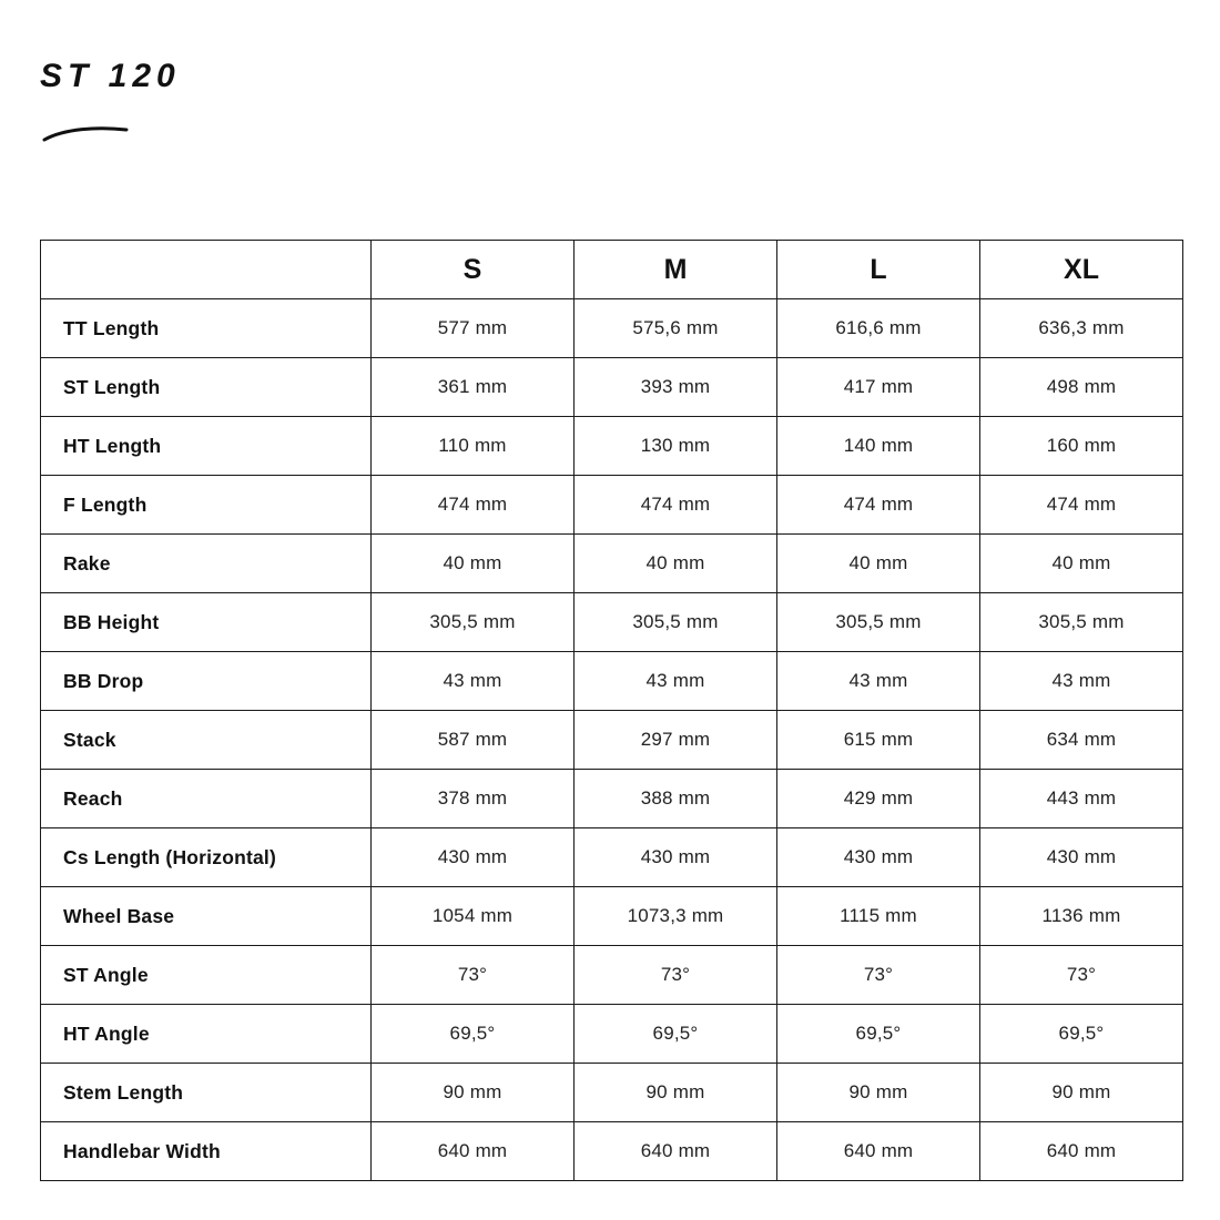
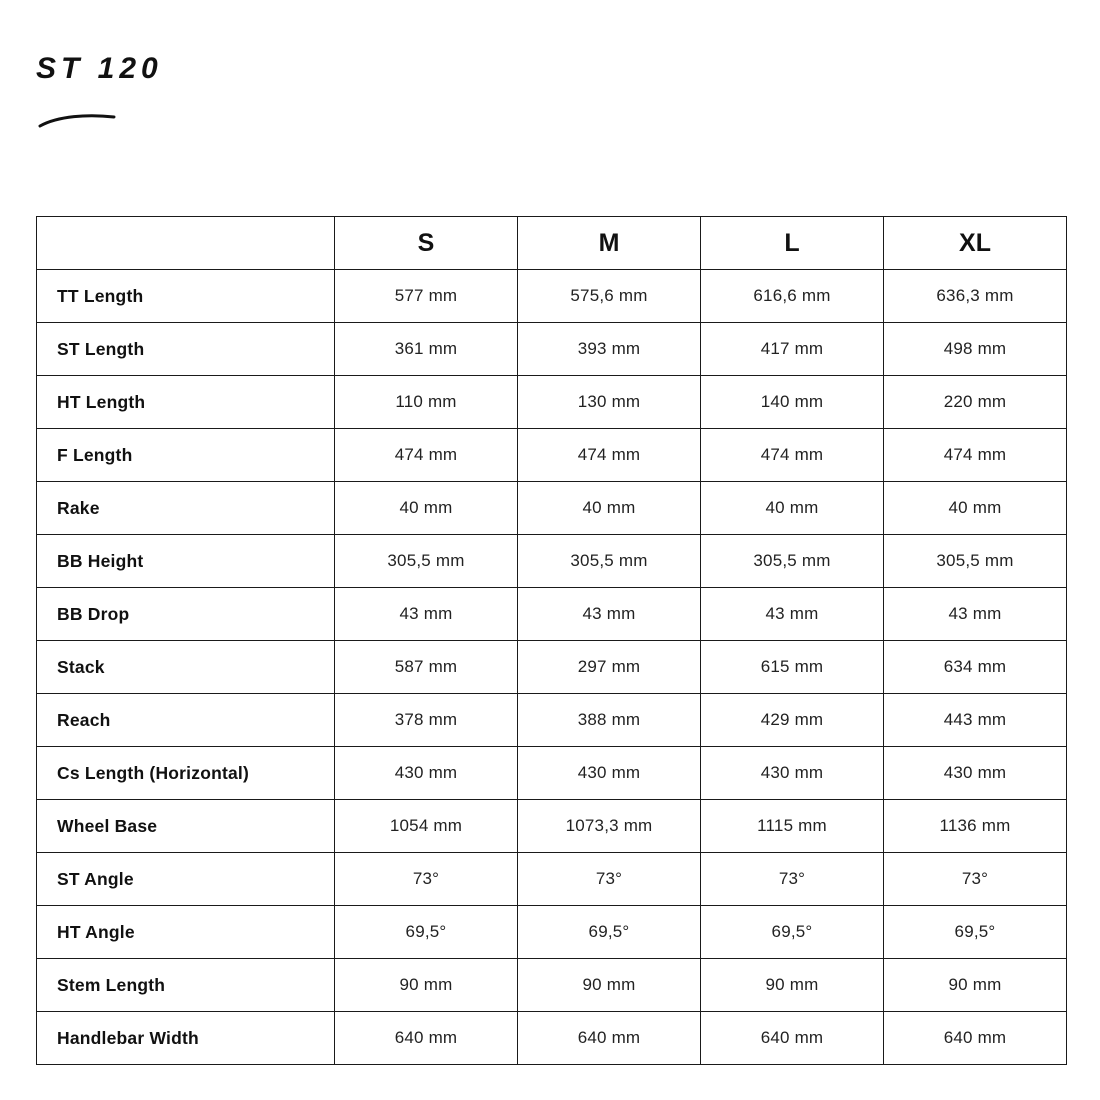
  ST 120
  	S	M	L	XL
  TT Length	577 mm	575,6 mm	616,6 mm	636,3 mm
  ST Length	361 mm	393 mm	417 mm	498 mm
- HT Length	110 mm	130 mm	140 mm	160 mm
+ HT Length	110 mm	130 mm	140 mm	220 mm
  F Length	474 mm	474 mm	474 mm	474 mm
  Rake	40 mm	40 mm	40 mm	40 mm
  BB Height	305,5 mm	305,5 mm	305,5 mm	305,5 mm
  BB Drop	43 mm	43 mm	43 mm	43 mm
  Stack	587 mm	297 mm	615 mm	634 mm
  Reach	378 mm	388 mm	429 mm	443 mm
  Cs Length (Horizontal)	430 mm	430 mm	430 mm	430 mm
  Wheel Base	1054 mm	1073,3 mm	1115 mm	1136 mm
  ST Angle	73°	73°	73°	73°
  HT Angle	69,5°	69,5°	69,5°	69,5°
  Stem Length	90 mm	90 mm	90 mm	90 mm
  Handlebar Width	640 mm	640 mm	640 mm	640 mm
